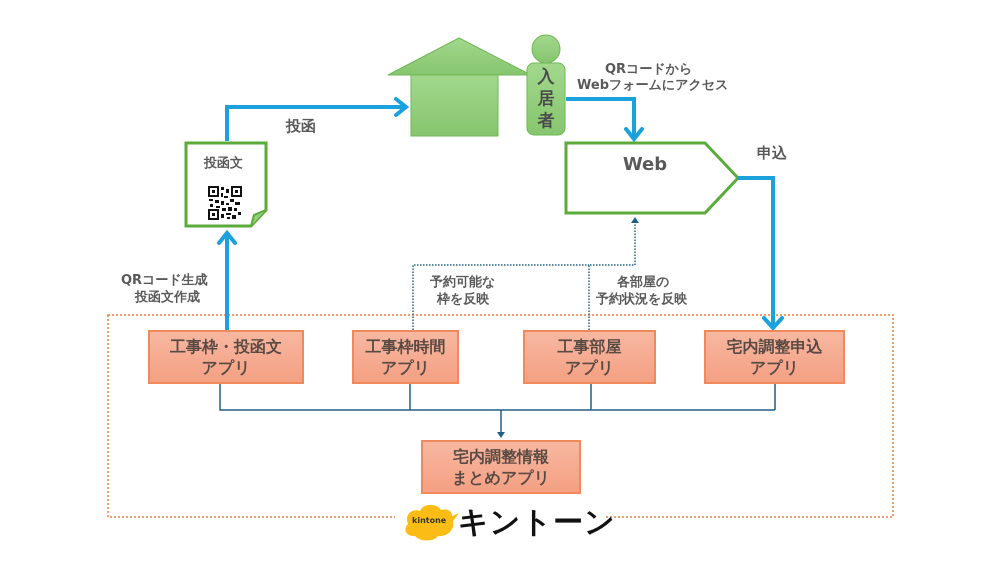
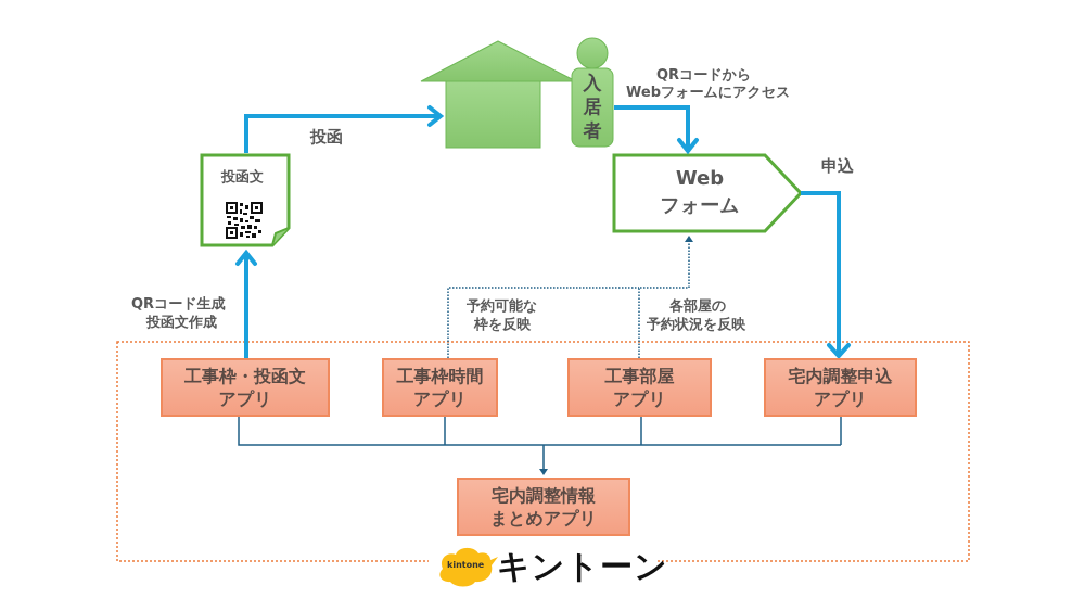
  投函
  QRコードから
  Webフォームにアクセス
  申込
  QRコード生成
  投函文作成
  予約可能な
  枠を反映
  各部屋の
  予約状況を反映
  投函文
  入
  居
  者
  Web
+ フォーム
  工事枠・投函文
  アプリ
  工事枠時間
  アプリ
  工事部屋
  アプリ
  宅内調整申込
  アプリ
  宅内調整情報
  まとめアプリ
  kintone
  キントーン
